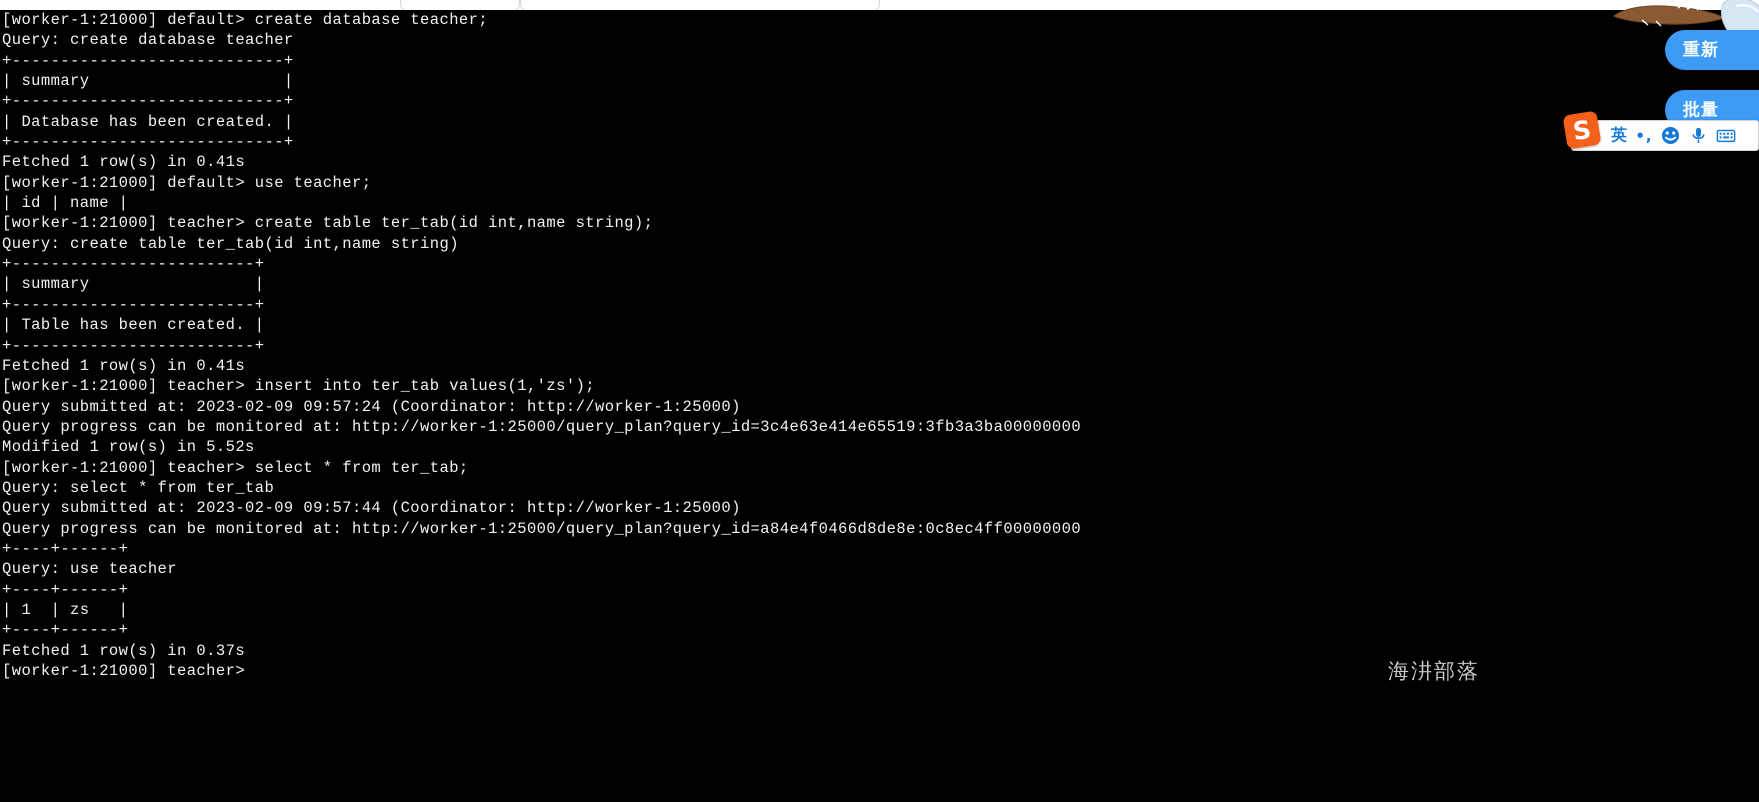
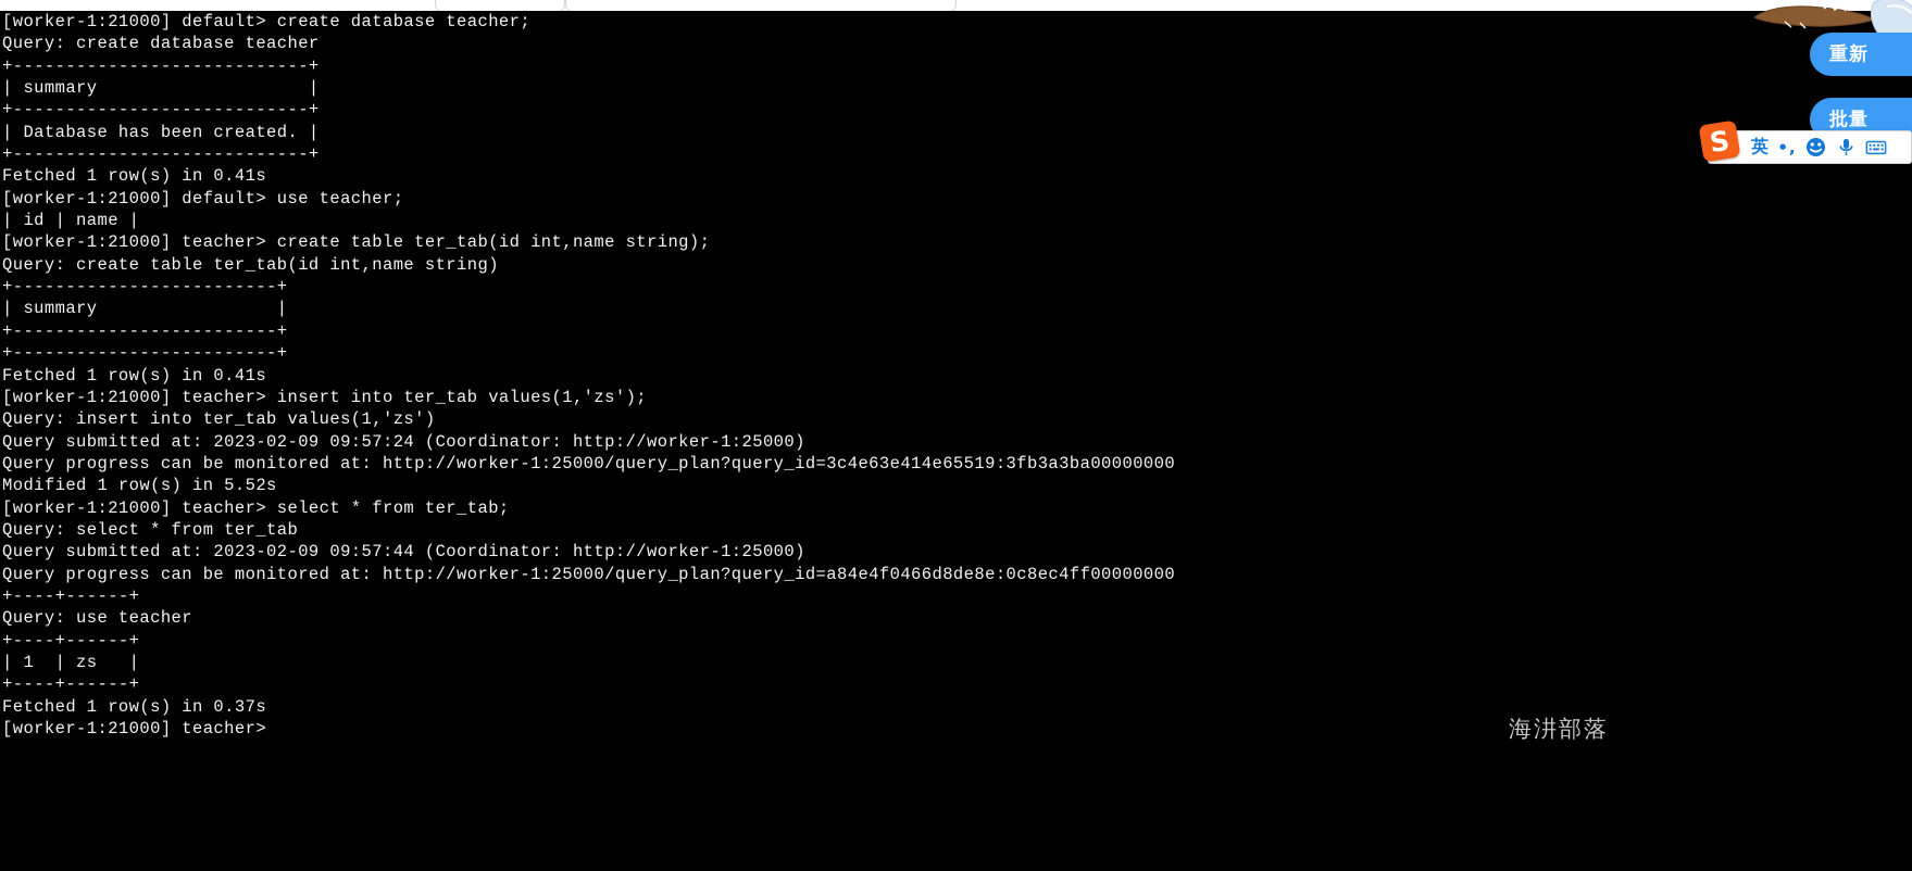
  [worker-1:21000] default> create database teacher;
  Query: create database teacher
  +----------------------------+
  | summary |
  +----------------------------+
  | Database has been created. |
  +----------------------------+
  Fetched 1 row(s) in 0.41s
  [worker-1:21000] default> use teacher;
  | id | name |
  [worker-1:21000] teacher> create table ter_tab(id int,name string);
  Query: create table ter_tab(id int,name string)
  +-------------------------+
  | summary |
  +-------------------------+
- | Table has been created. |
  +-------------------------+
  Fetched 1 row(s) in 0.41s
  [worker-1:21000] teacher> insert into ter_tab values(1,'zs');
+ Query: insert into ter_tab values(1,'zs')
  Query submitted at: 2023-02-09 09:57:24 (Coordinator: http://worker-1:25000)
  Query progress can be monitored at: http://worker-1:25000/query_plan?query_id=3c4e63e414e65519:3fb3a3ba00000000
  Modified 1 row(s) in 5.52s
  [worker-1:21000] teacher> select * from ter_tab;
  Query: select * from ter_tab
  Query submitted at: 2023-02-09 09:57:44 (Coordinator: http://worker-1:25000)
  Query progress can be monitored at: http://worker-1:25000/query_plan?query_id=a84e4f0466d8de8e:0c8ec4ff00000000
  +----+------+
  Query: use teacher
  +----+------+
  | 1 | zs |
  +----+------+
  Fetched 1 row(s) in 0.37s
  [worker-1:21000] teacher>
  海汫部落
  重新
  批量
  英
  •,
